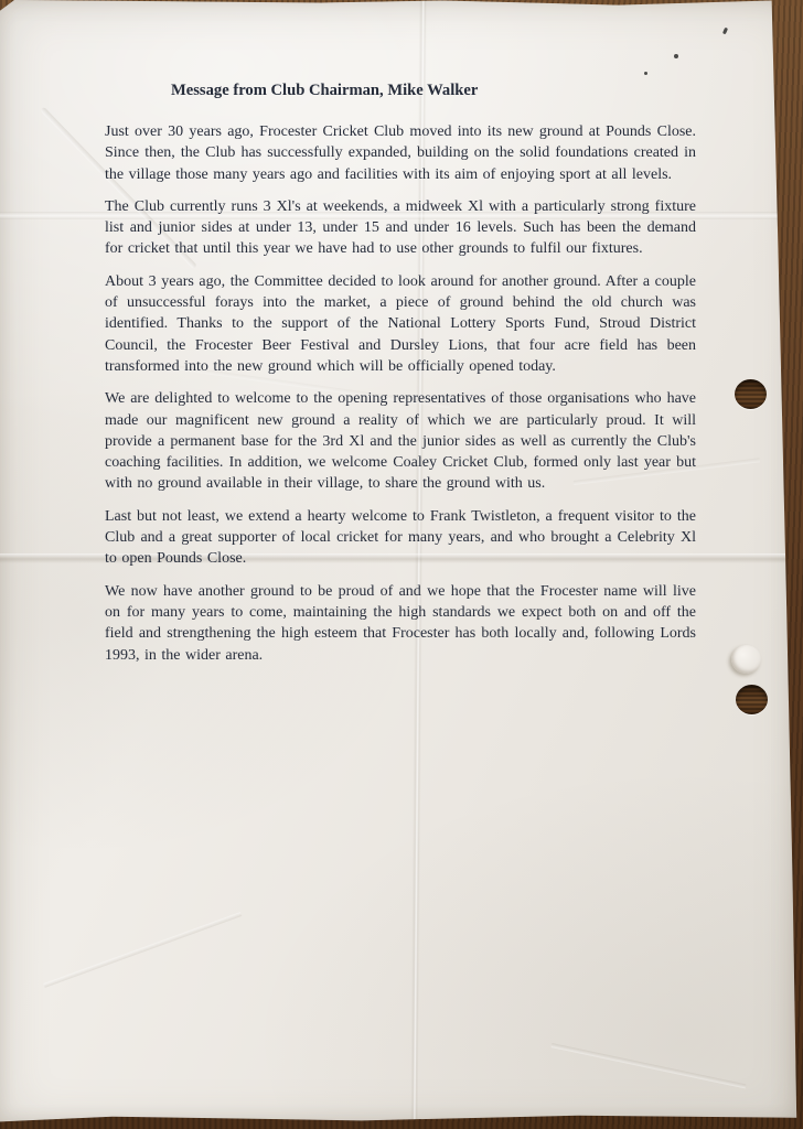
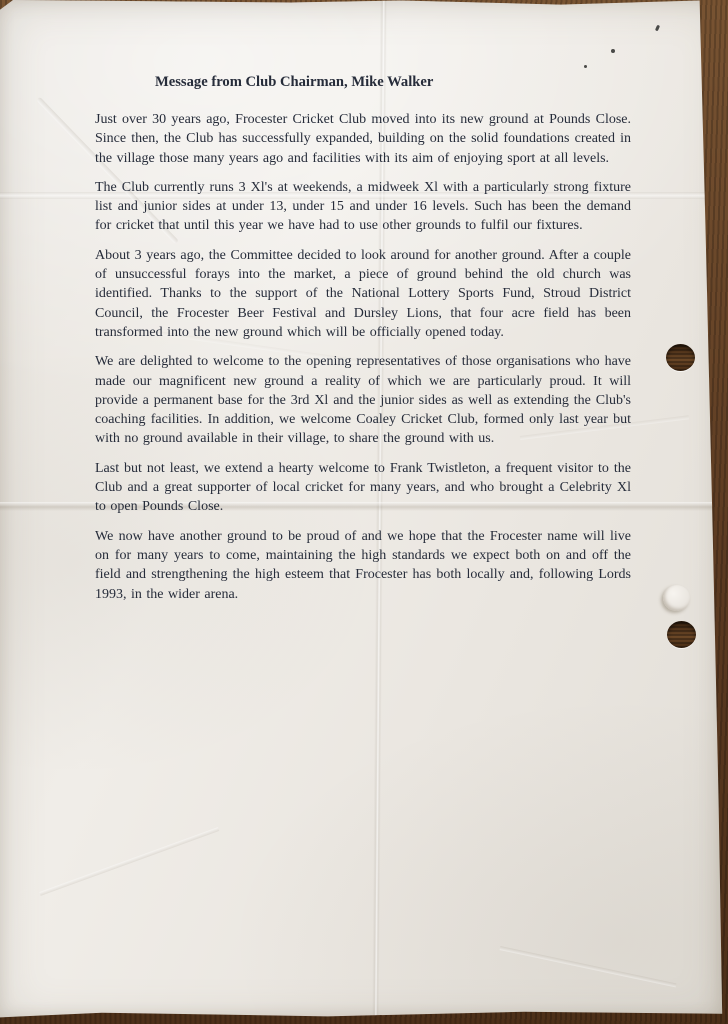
  Message from Club Chairman, Mike Walker
  Just over 30 years ago, Frocester Cricket Club moved into its new ground at Pounds Close. Since then, the Club has successfully expanded, building on the solid foundations created in the village those many years ago and facilities with its aim of enjoying sport at all levels.
  The Club currently runs 3 Xl's at weekends, a midweek Xl with a particularly strong fixture list and junior sides at under 13, under 15 and under 16 levels. Such has been the demand for cricket that until this year we have had to use other grounds to fulfil our fixtures.
  About 3 years ago, the Committee decided to look around for another ground. After a couple of unsuccessful forays into the market, a piece of ground behind the old church was identified. Thanks to the support of the National Lottery Sports Fund, Stroud District Council, the Frocester Beer Festival and Dursley Lions, that four acre field has been transformed into the new ground which will be officially opened today.
- We are delighted to welcome to the opening representatives of those organisations who have made our magnificent new ground a reality of which we are particularly proud. It will provide a permanent base for the 3rd Xl and the junior sides as well as currently the Club's coaching facilities. In addition, we welcome Coaley Cricket Club, formed only last year but with no ground available in their village, to share the ground with us.
+ We are delighted to welcome to the opening representatives of those organisations who have made our magnificent new ground a reality of which we are particularly proud. It will provide a permanent base for the 3rd Xl and the junior sides as well as extending the Club's coaching facilities. In addition, we welcome Coaley Cricket Club, formed only last year but with no ground available in their village, to share the ground with us.
  Last but not least, we extend a hearty welcome to Frank Twistleton, a frequent visitor to the Club and a great supporter of local cricket for many years, and who brought a Celebrity Xl to open Pounds Close.
  We now have another ground to be proud of and we hope that the Frocester name will live on for many years to come, maintaining the high standards we expect both on and off the field and strengthening the high esteem that Frocester has both locally and, following Lords 1993, in the wider arena.
